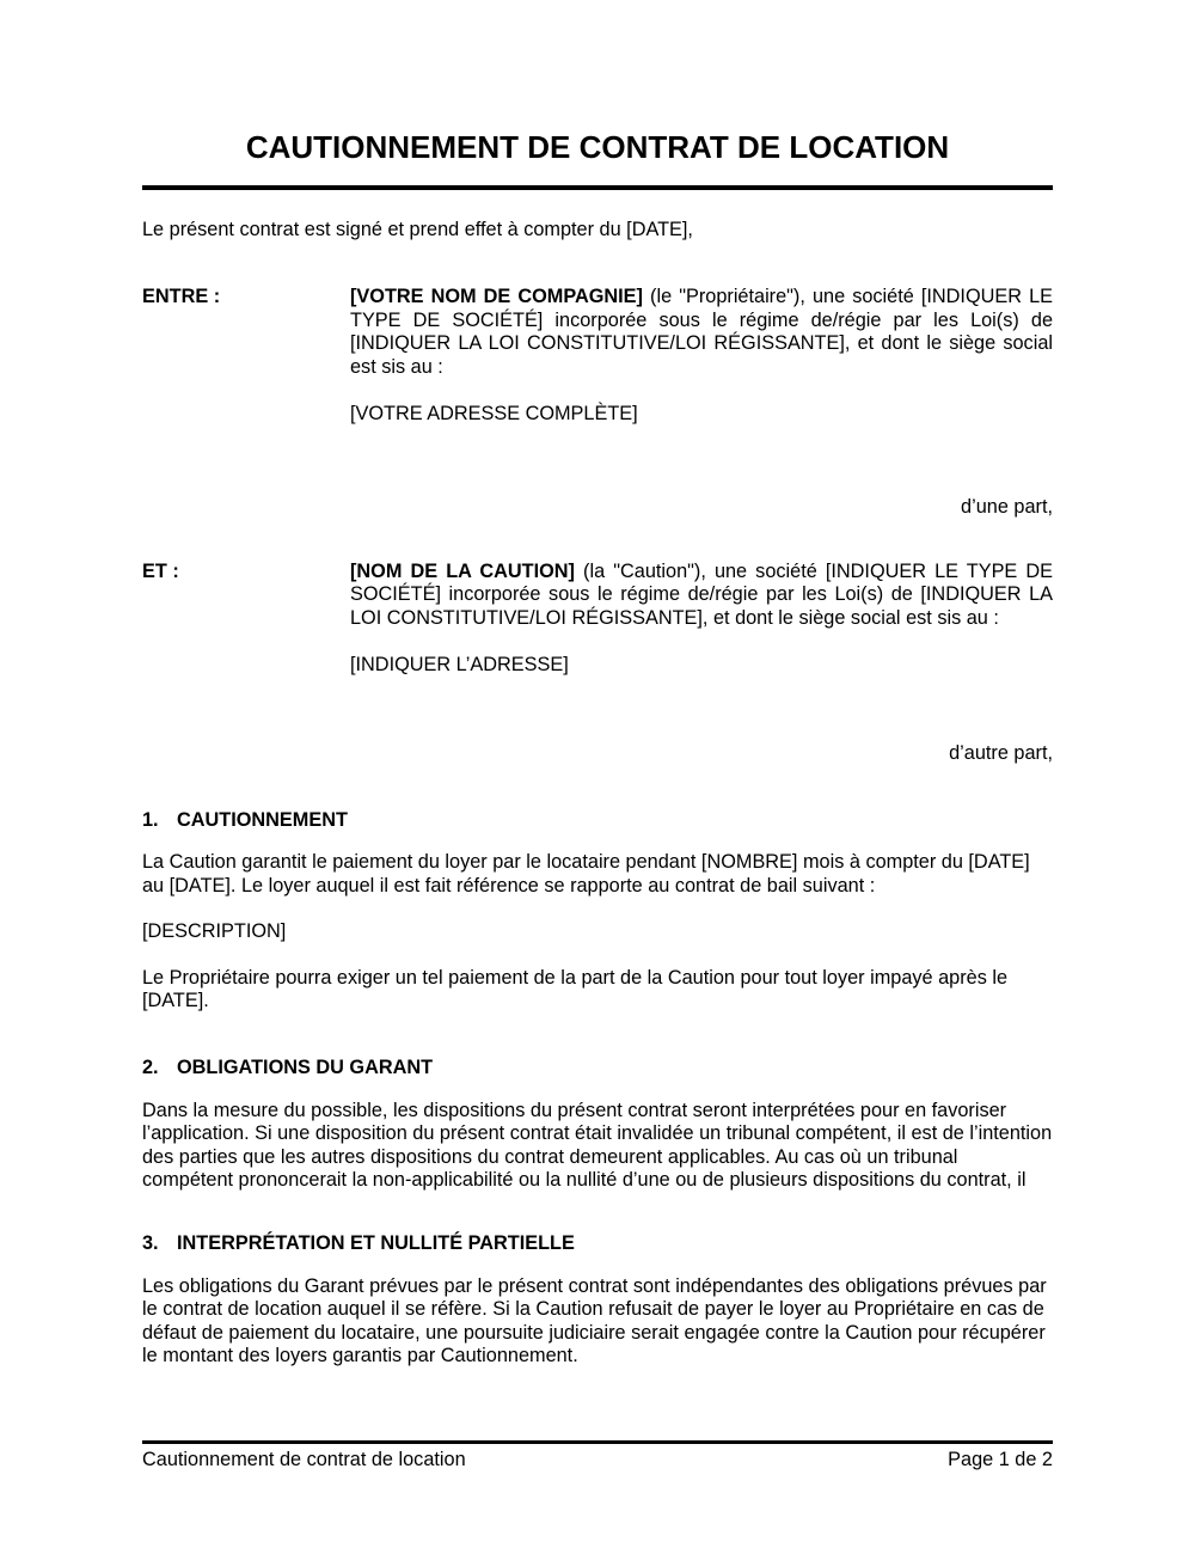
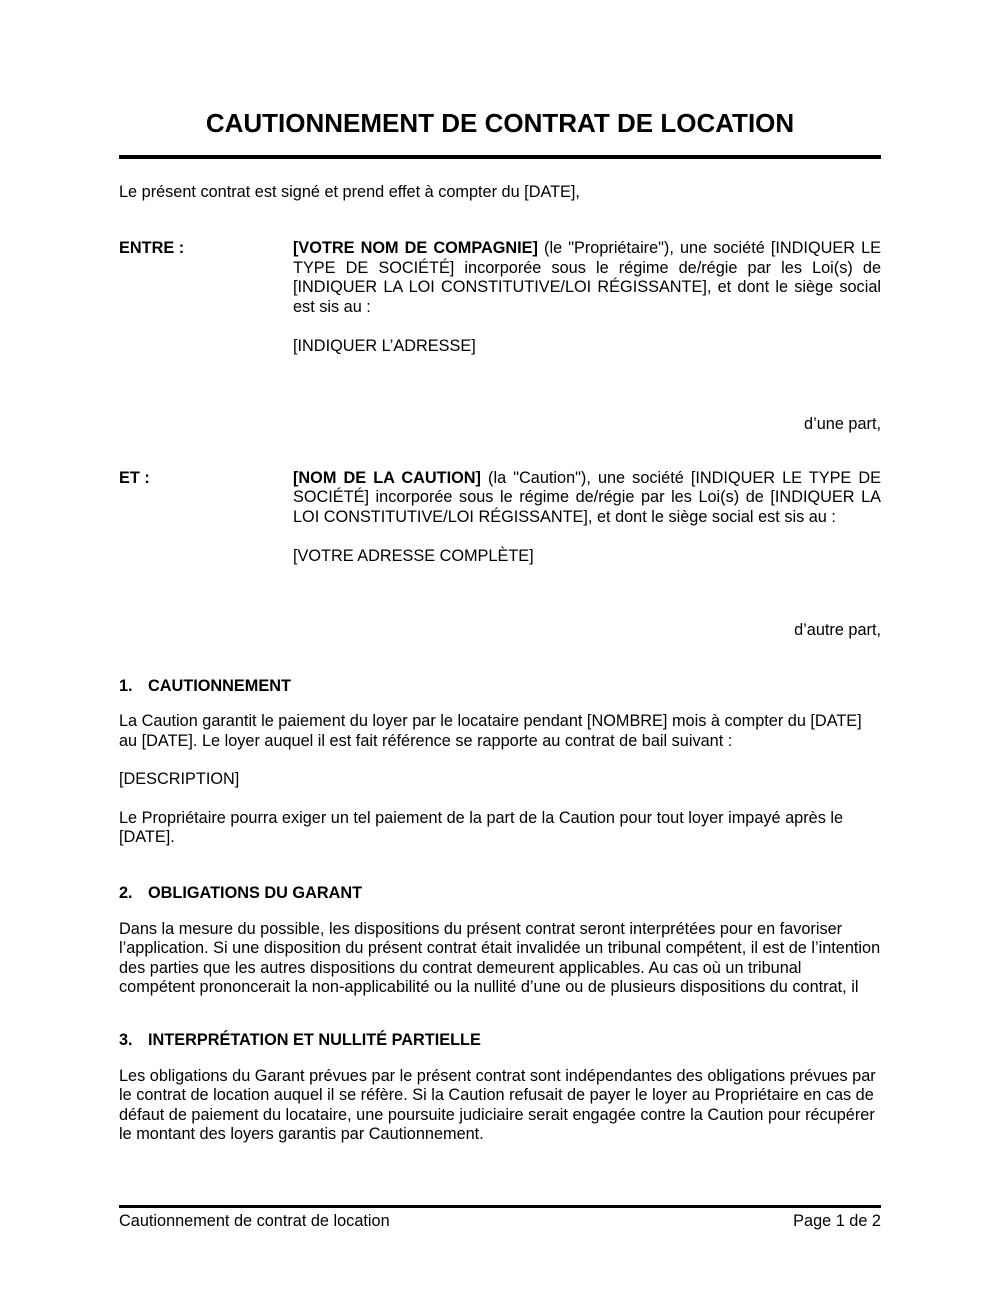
  CAUTIONNEMENT DE CONTRAT DE LOCATION
  Le présent contrat est signé et prend effet à compter du [DATE],
  ENTRE :
  [VOTRE NOM DE COMPAGNIE] (le "Propriétaire"), une société [INDIQUER LE TYPE DE SOCIÉTÉ] incorporée sous le régime de/régie par les Loi(s) de [INDIQUER LA LOI CONSTITUTIVE/LOI RÉGISSANTE], et dont le siège social est sis au :
- [VOTRE ADRESSE COMPLÈTE]
+ [INDIQUER L’ADRESSE]
  d’une part,
  ET :
  [NOM DE LA CAUTION] (la "Caution"), une société [INDIQUER LE TYPE DE SOCIÉTÉ] incorporée sous le régime de/régie par les Loi(s) de [INDIQUER LA LOI CONSTITUTIVE/LOI RÉGISSANTE], et dont le siège social est sis au :
- [INDIQUER L’ADRESSE]
+ [VOTRE ADRESSE COMPLÈTE]
  d’autre part,
  1.
  CAUTIONNEMENT
  La Caution garantit le paiement du loyer par le locataire pendant [NOMBRE] mois à compter du [DATE] au [DATE]. Le loyer auquel il est fait référence se rapporte au contrat de bail suivant :
  [DESCRIPTION]
  Le Propriétaire pourra exiger un tel paiement de la part de la Caution pour tout loyer impayé après le [DATE].
  2.
  OBLIGATIONS DU GARANT
  Dans la mesure du possible, les dispositions du présent contrat seront interprétées pour en favoriser l’application. Si une disposition du présent contrat était invalidée un tribunal compétent, il est de l’intention des parties que les autres dispositions du contrat demeurent applicables. Au cas où un tribunal compétent prononcerait la non-applicabilité ou la nullité d’une ou de plusieurs dispositions du contrat, il
  3.
  INTERPRÉTATION ET NULLITÉ PARTIELLE
  Les obligations du Garant prévues par le présent contrat sont indépendantes des obligations prévues par le contrat de location auquel il se réfère. Si la Caution refusait de payer le loyer au Propriétaire en cas de défaut de paiement du locataire, une poursuite judiciaire serait engagée contre la Caution pour récupérer le montant des loyers garantis par Cautionnement.
  Cautionnement de contrat de location
  Page 1 de 2
